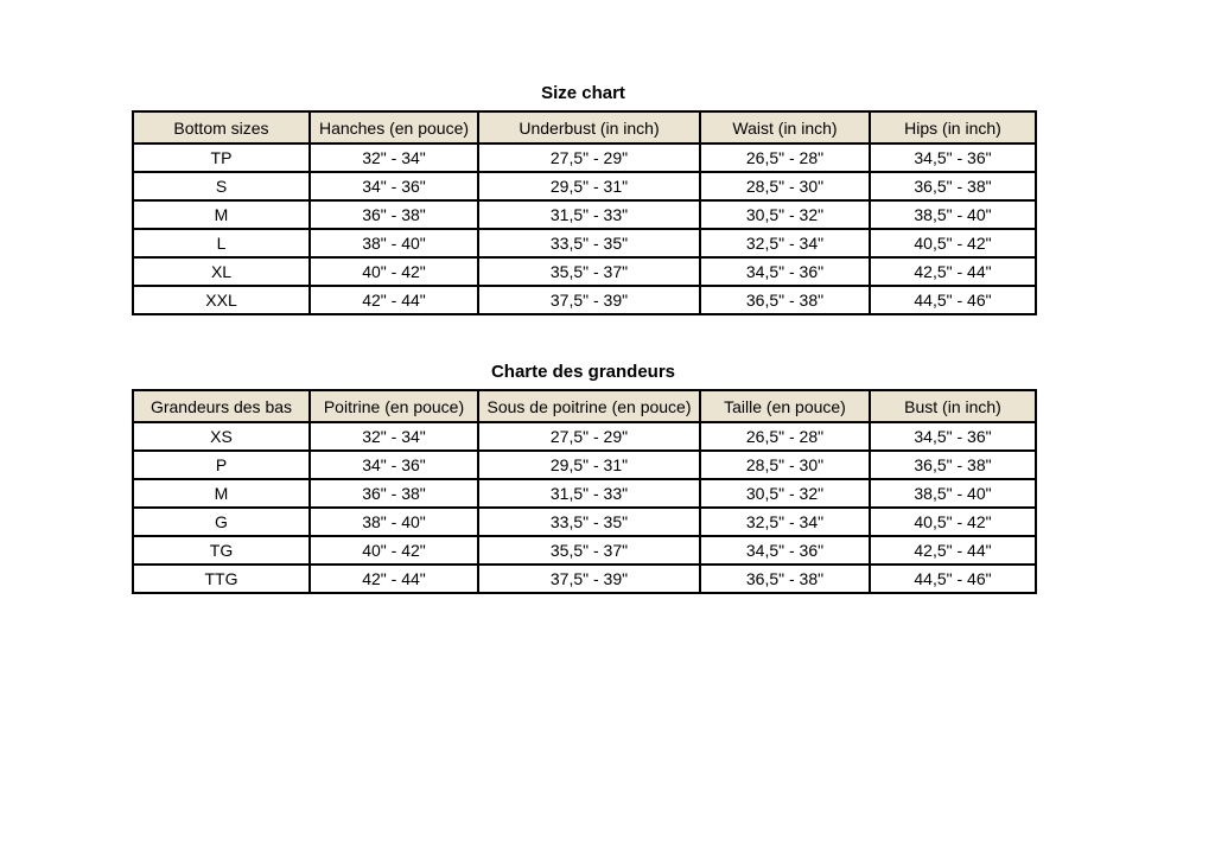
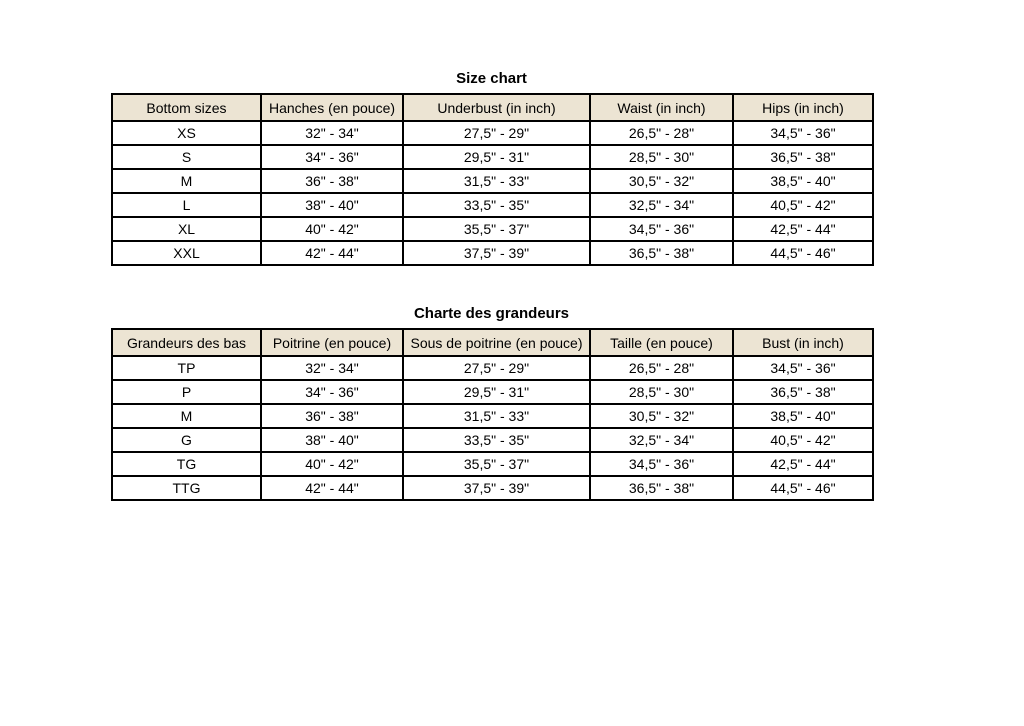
  Size chart
  Bottom sizes	Hanches (en pouce)	Underbust (in inch)	Waist (in inch)	Hips (in inch)
- TP	32" - 34"	27,5" - 29"	26,5" - 28"	34,5" - 36"
+ XS	32" - 34"	27,5" - 29"	26,5" - 28"	34,5" - 36"
  S	34" - 36"	29,5" - 31"	28,5" - 30"	36,5" - 38"
  M	36" - 38"	31,5" - 33"	30,5" - 32"	38,5" - 40"
  L	38" - 40"	33,5" - 35"	32,5" - 34"	40,5" - 42"
  XL	40" - 42"	35,5" - 37"	34,5" - 36"	42,5" - 44"
  XXL	42" - 44"	37,5" - 39"	36,5" - 38"	44,5" - 46"
  Charte des grandeurs
  Grandeurs des bas	Poitrine (en pouce)	Sous de poitrine (en pouce)	Taille (en pouce)	Bust (in inch)
- XS	32" - 34"	27,5" - 29"	26,5" - 28"	34,5" - 36"
+ TP	32" - 34"	27,5" - 29"	26,5" - 28"	34,5" - 36"
  P	34" - 36"	29,5" - 31"	28,5" - 30"	36,5" - 38"
  M	36" - 38"	31,5" - 33"	30,5" - 32"	38,5" - 40"
  G	38" - 40"	33,5" - 35"	32,5" - 34"	40,5" - 42"
  TG	40" - 42"	35,5" - 37"	34,5" - 36"	42,5" - 44"
  TTG	42" - 44"	37,5" - 39"	36,5" - 38"	44,5" - 46"
